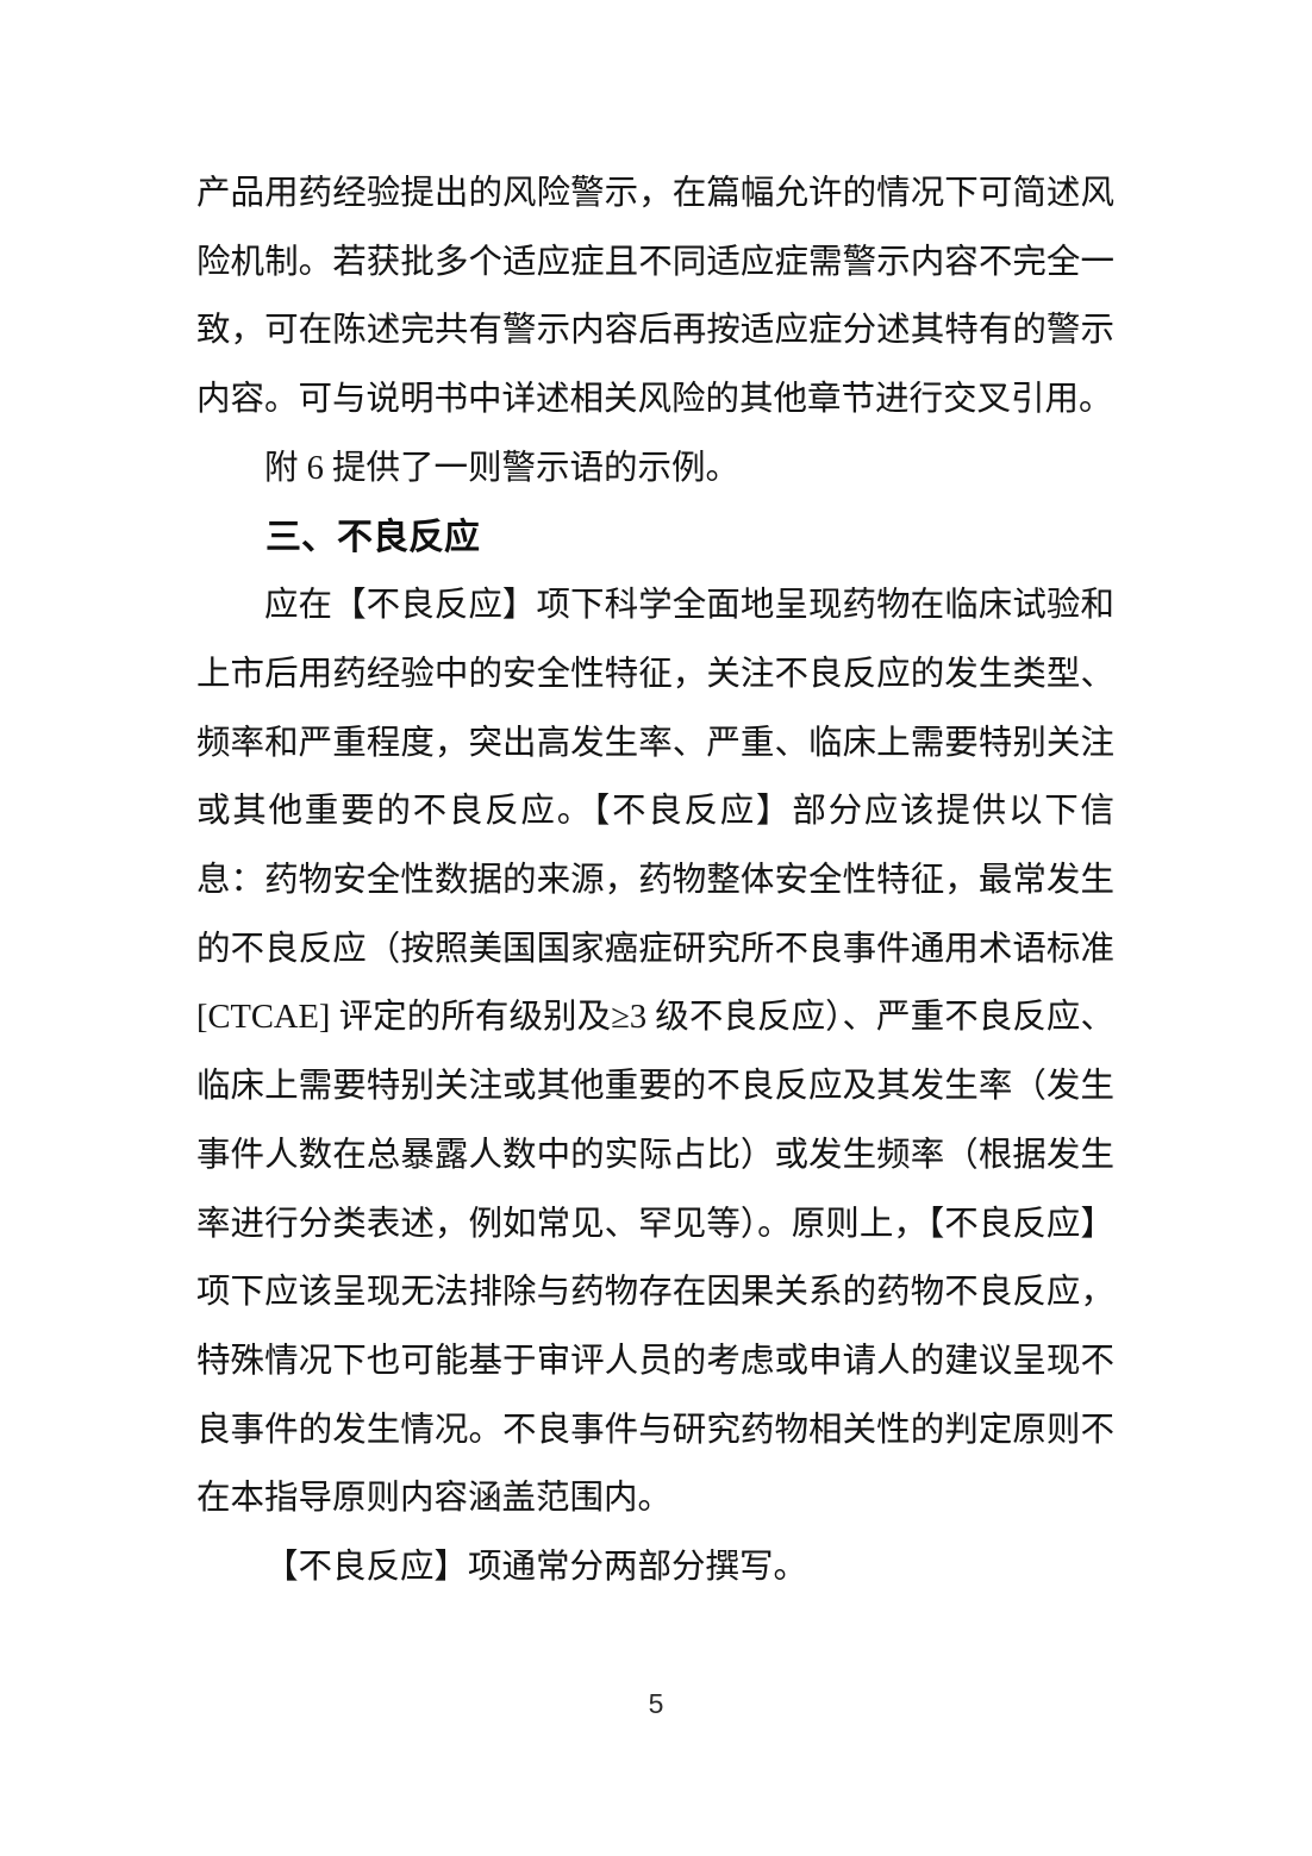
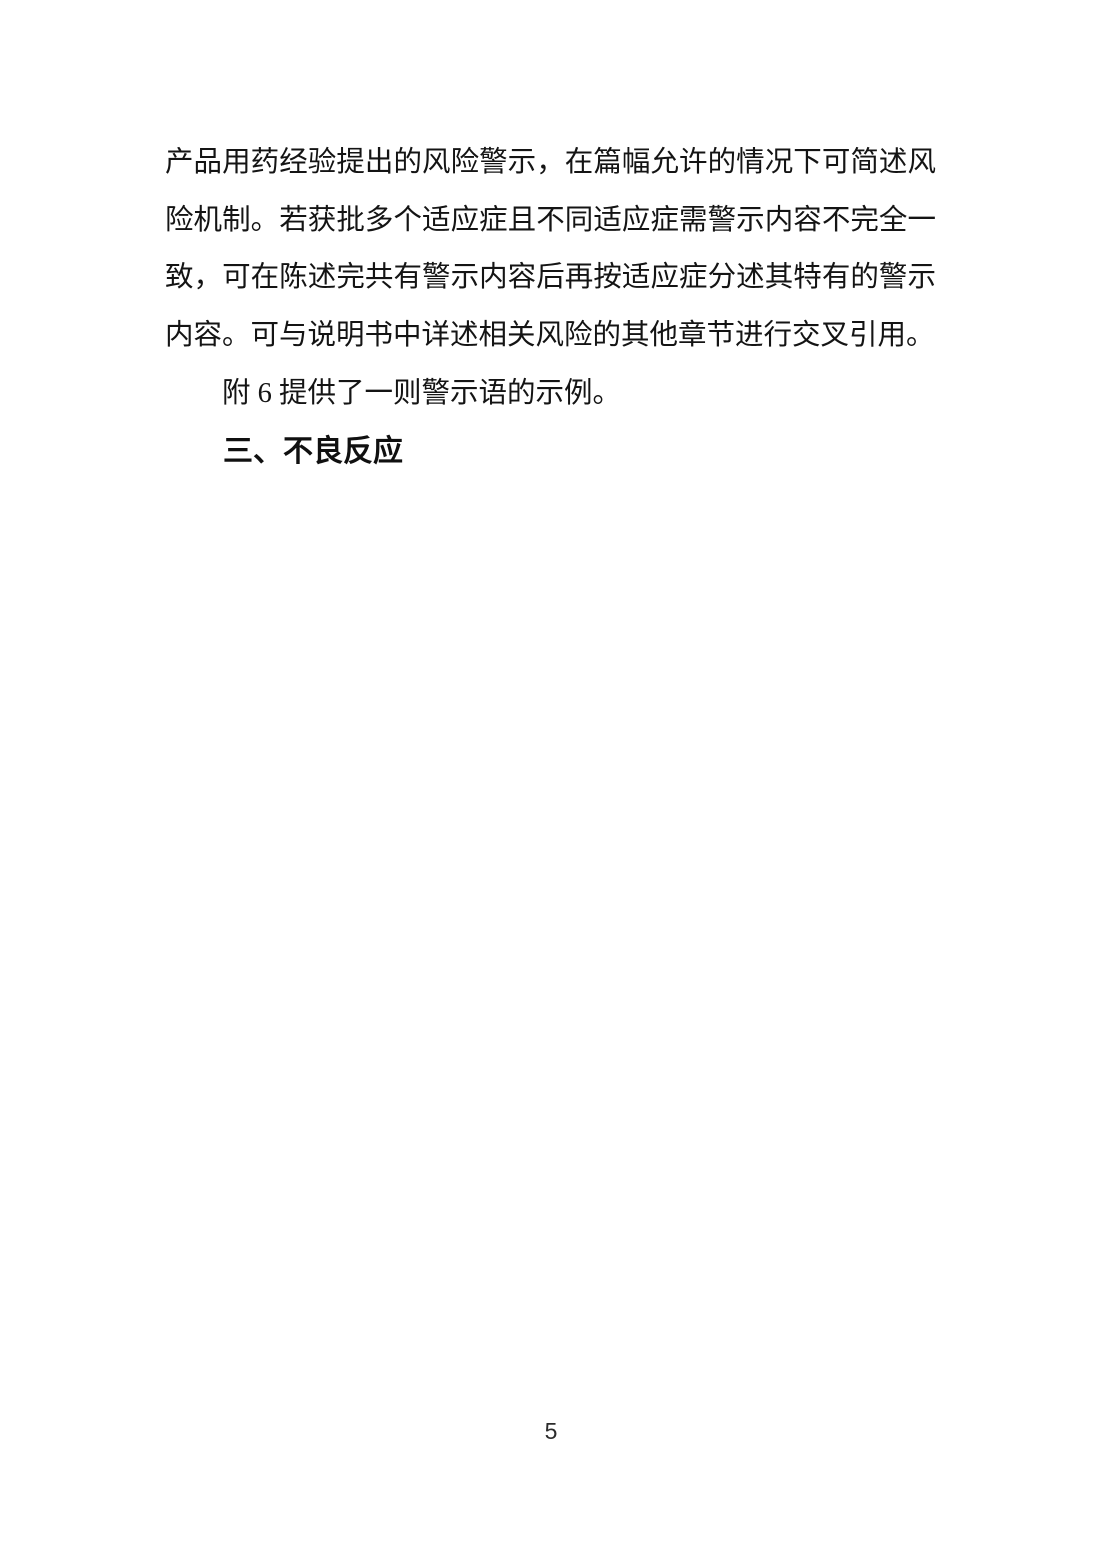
  产品用药经验提出的风险警示，在篇幅允许的情况下可简述风险机制。若获批多个适应症且不同适应症需警示内容不完全一致，可在陈述完共有警示内容后再按适应症分述其特有的警示内容。可与说明书中详述相关风险的其他章节进行交叉引用。
  附 6 提供了一则警示语的示例。
  三、不良反应
- 应在【不良反应】项下科学全面地呈现药物在临床试验和上市后用药经验中的安全性特征，关注不良反应的发生类型、频率和严重程度，突出高发生率、严重、临床上需要特别关注或其他重要的不良反应。【不良反应】部分应该提供以下信息：药物安全性数据的来源，药物整体安全性特征，最常发生的不良反应（按照美国国家癌症研究所不良事件通用术语标准 [CTCAE] 评定的所有级别及≥3 级不良反应）、严重不良反应、临床上需要特别关注或其他重要的不良反应及其发生率（发生事件人数在总暴露人数中的实际占比）或发生频率（根据发生率进行分类表述，例如常见、罕见等）。原则上，【不良反应】项下应该呈现无法排除与药物存在因果关系的药物不良反应，特殊情况下也可能基于审评人员的考虑或申请人的建议呈现不良事件的发生情况。不良事件与研究药物相关性的判定原则不在本指导原则内容涵盖范围内。
- 【不良反应】项通常分两部分撰写。
  5
